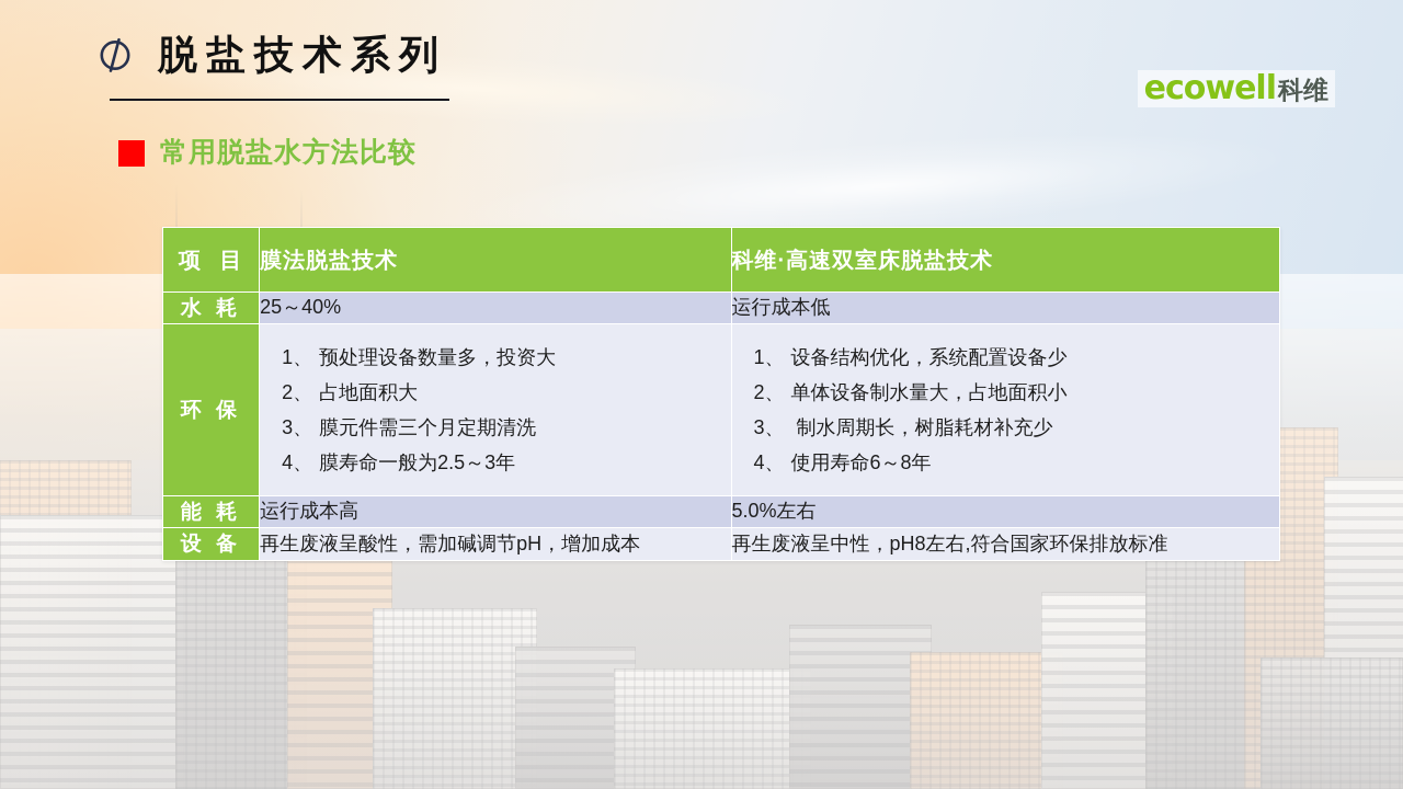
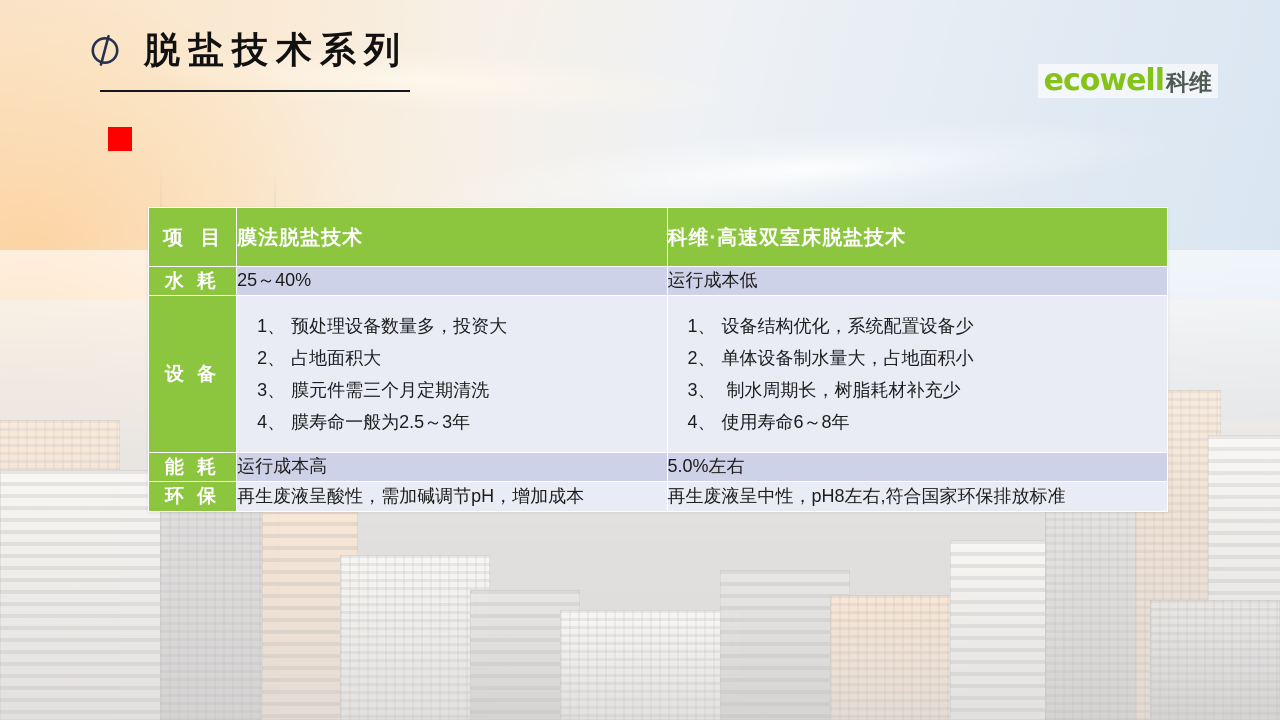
  脱盐技术系列
  ecowell
  科维
- 常用脱盐水方法比较
  项 目	膜法脱盐技术	科维·高速双室床脱盐技术
  水 耗	25～40%	运行成本低
- 环 保	1、 预处理设备数量多，投资大 2、 占地面积大 3、 膜元件需三个月定期清洗 4、 膜寿命一般为2.5～3年	1、 设备结构优化，系统配置设备少 2、 单体设备制水量大，占地面积小 3、 制水周期长，树脂耗材补充少 4、 使用寿命6～8年
+ 设 备	1、 预处理设备数量多，投资大 2、 占地面积大 3、 膜元件需三个月定期清洗 4、 膜寿命一般为2.5～3年	1、 设备结构优化，系统配置设备少 2、 单体设备制水量大，占地面积小 3、 制水周期长，树脂耗材补充少 4、 使用寿命6～8年
  能 耗	运行成本高	5.0%左右
- 设 备	再生废液呈酸性，需加碱调节pH，增加成本	再生废液呈中性，pH8左右,符合国家环保排放标准
+ 环 保	再生废液呈酸性，需加碱调节pH，增加成本	再生废液呈中性，pH8左右,符合国家环保排放标准
